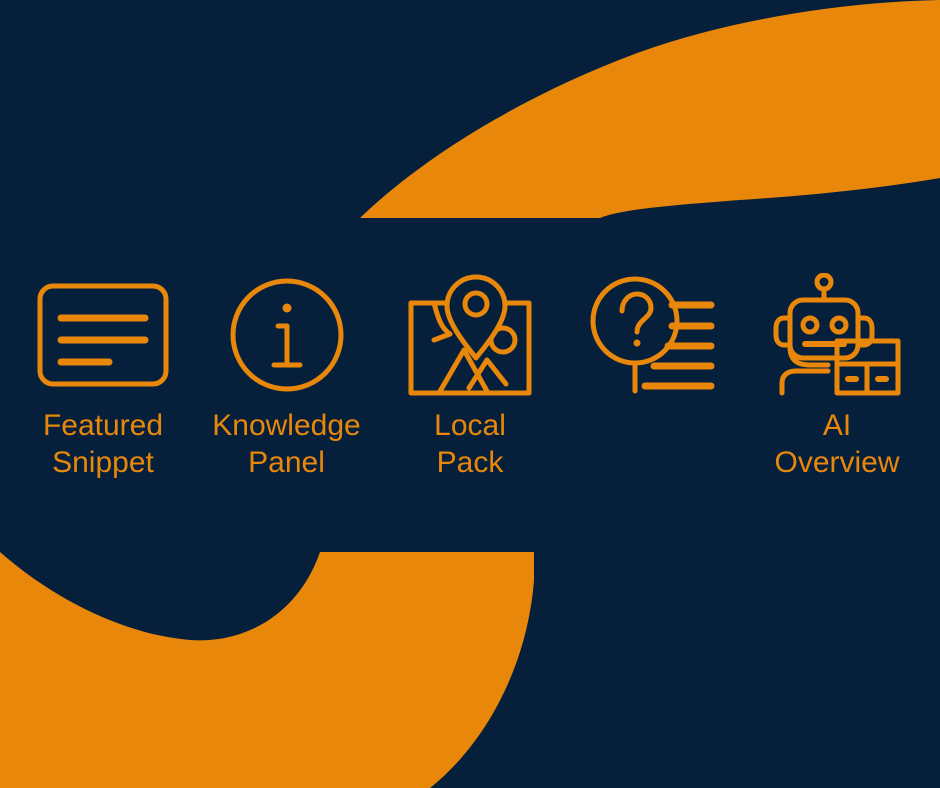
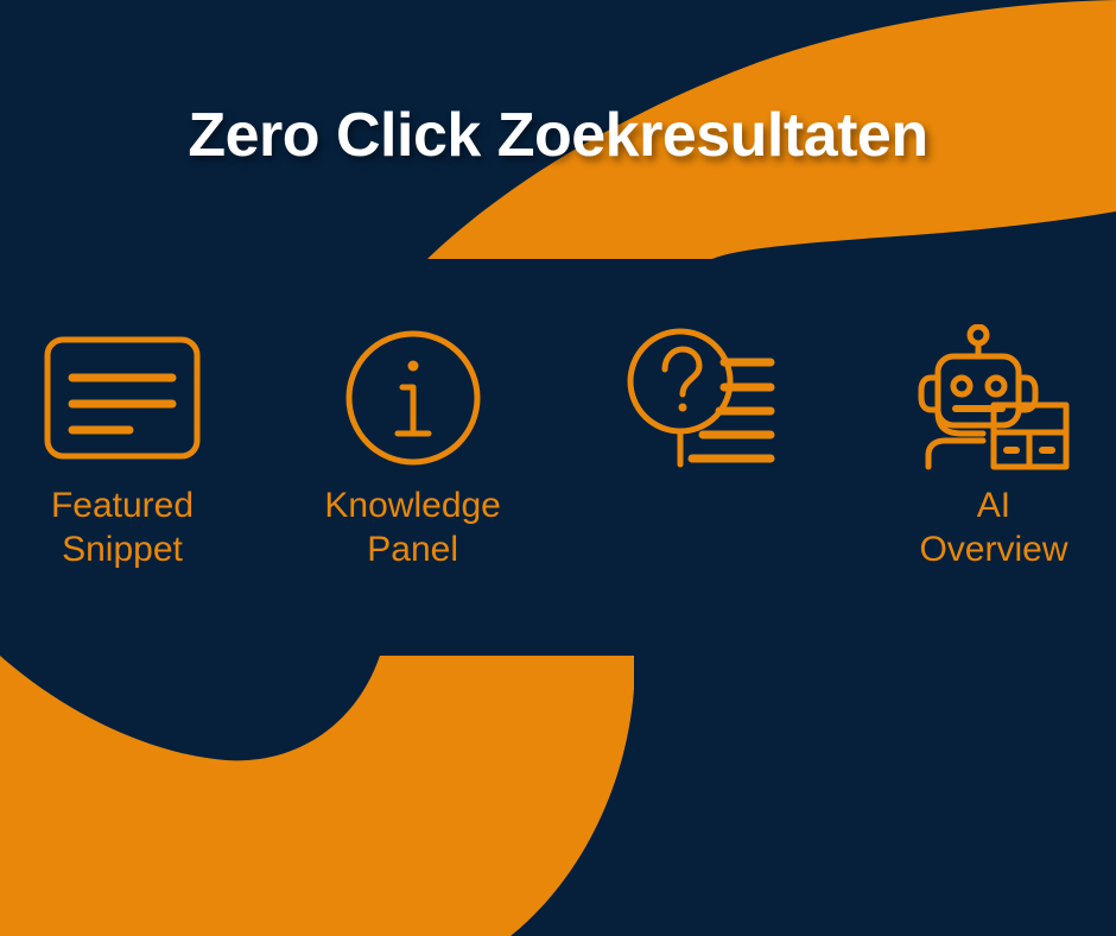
+ Zero Click Zoekresultaten
  Featured
  Snippet
  Knowledge
  Panel
- Local
- Pack
  AI
  Overview
